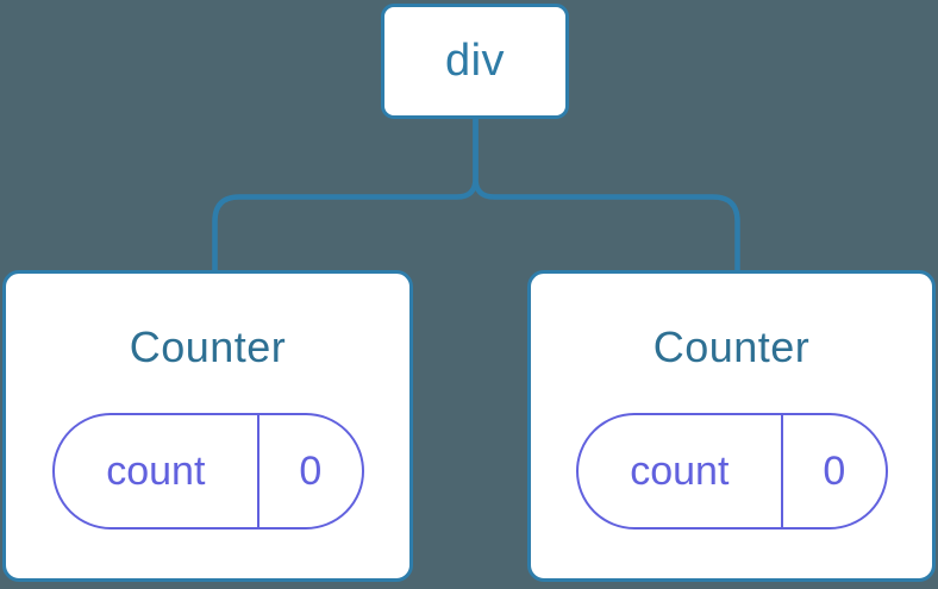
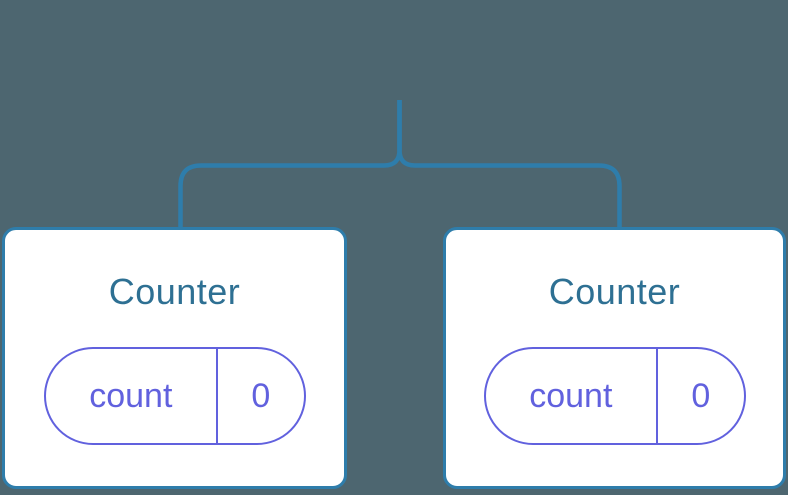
- div
  Counter
  count
  0
  Counter
  count
  0
